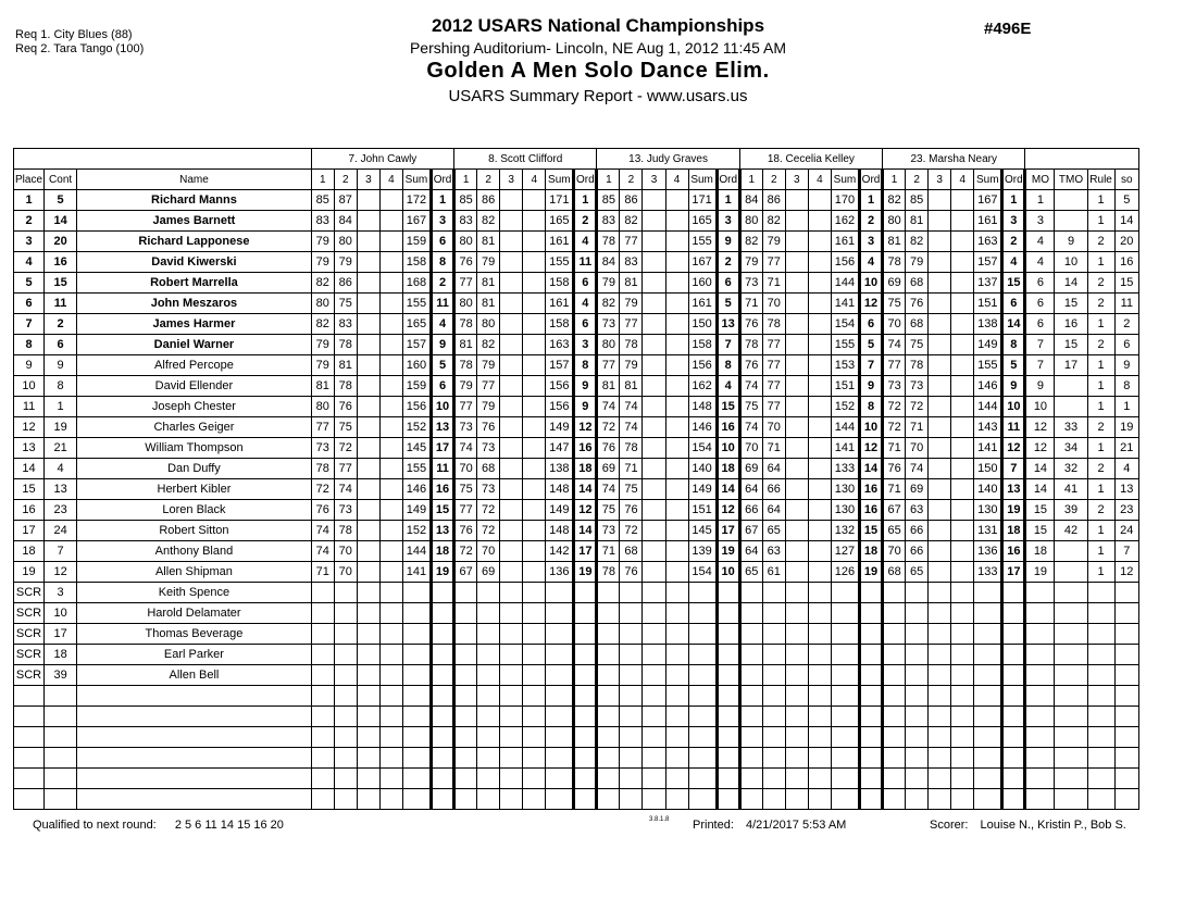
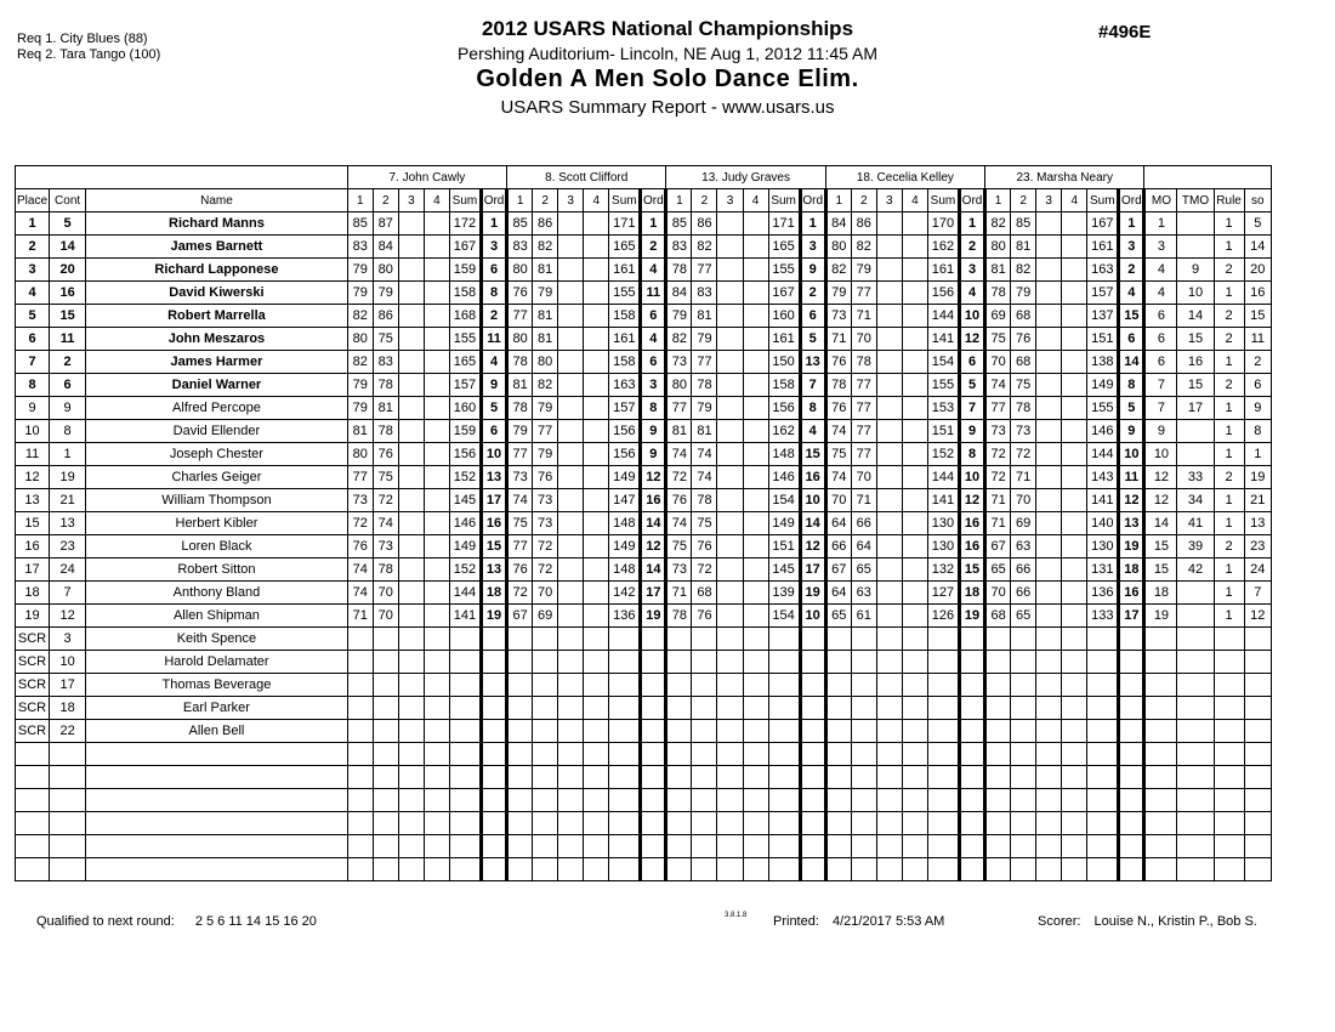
  Req 1. City Blues (88)
  Req 2. Tara Tango (100)
  2012 USARS National Championships
  Pershing Auditorium- Lincoln, NE Aug 1, 2012 11:45 AM
  Golden A Men Solo Dance Elim.
  USARS Summary Report - www.usars.us
  #496E
  	7. John Cawly	8. Scott Clifford	13. Judy Graves	18. Cecelia Kelley	23. Marsha Neary
  Place	Cont	Name	1	2	3	4	Sum	Ord	1	2	3	4	Sum	Ord	1	2	3	4	Sum	Ord	1	2	3	4	Sum	Ord	1	2	3	4	Sum	Ord	MO	TMO	Rule	so
  1	5	Richard Manns	85	87			172	1	85	86			171	1	85	86			171	1	84	86			170	1	82	85			167	1	1		1	5
  2	14	James Barnett	83	84			167	3	83	82			165	2	83	82			165	3	80	82			162	2	80	81			161	3	3		1	14
  3	20	Richard Lapponese	79	80			159	6	80	81			161	4	78	77			155	9	82	79			161	3	81	82			163	2	4	9	2	20
  4	16	David Kiwerski	79	79			158	8	76	79			155	11	84	83			167	2	79	77			156	4	78	79			157	4	4	10	1	16
  5	15	Robert Marrella	82	86			168	2	77	81			158	6	79	81			160	6	73	71			144	10	69	68			137	15	6	14	2	15
  6	11	John Meszaros	80	75			155	11	80	81			161	4	82	79			161	5	71	70			141	12	75	76			151	6	6	15	2	11
  7	2	James Harmer	82	83			165	4	78	80			158	6	73	77			150	13	76	78			154	6	70	68			138	14	6	16	1	2
  8	6	Daniel Warner	79	78			157	9	81	82			163	3	80	78			158	7	78	77			155	5	74	75			149	8	7	15	2	6
  9	9	Alfred Percope	79	81			160	5	78	79			157	8	77	79			156	8	76	77			153	7	77	78			155	5	7	17	1	9
  10	8	David Ellender	81	78			159	6	79	77			156	9	81	81			162	4	74	77			151	9	73	73			146	9	9		1	8
  11	1	Joseph Chester	80	76			156	10	77	79			156	9	74	74			148	15	75	77			152	8	72	72			144	10	10		1	1
  12	19	Charles Geiger	77	75			152	13	73	76			149	12	72	74			146	16	74	70			144	10	72	71			143	11	12	33	2	19
  13	21	William Thompson	73	72			145	17	74	73			147	16	76	78			154	10	70	71			141	12	71	70			141	12	12	34	1	21
- 14	4	Dan Duffy	78	77			155	11	70	68			138	18	69	71			140	18	69	64			133	14	76	74			150	7	14	32	2	4
  15	13	Herbert Kibler	72	74			146	16	75	73			148	14	74	75			149	14	64	66			130	16	71	69			140	13	14	41	1	13
  16	23	Loren Black	76	73			149	15	77	72			149	12	75	76			151	12	66	64			130	16	67	63			130	19	15	39	2	23
  17	24	Robert Sitton	74	78			152	13	76	72			148	14	73	72			145	17	67	65			132	15	65	66			131	18	15	42	1	24
  18	7	Anthony Bland	74	70			144	18	72	70			142	17	71	68			139	19	64	63			127	18	70	66			136	16	18		1	7
  19	12	Allen Shipman	71	70			141	19	67	69			136	19	78	76			154	10	65	61			126	19	68	65			133	17	19		1	12
  SCR	3	Keith Spence
  SCR	10	Harold Delamater
  SCR	17	Thomas Beverage
  SCR	18	Earl Parker
- SCR	39	Allen Bell
+ SCR	22	Allen Bell
  Qualified to next round: 2 5 6 11 14 15 16 20
  Printed: 4/21/2017 5:53 AM
  Scorer: Louise N., Kristin P., Bob S.
